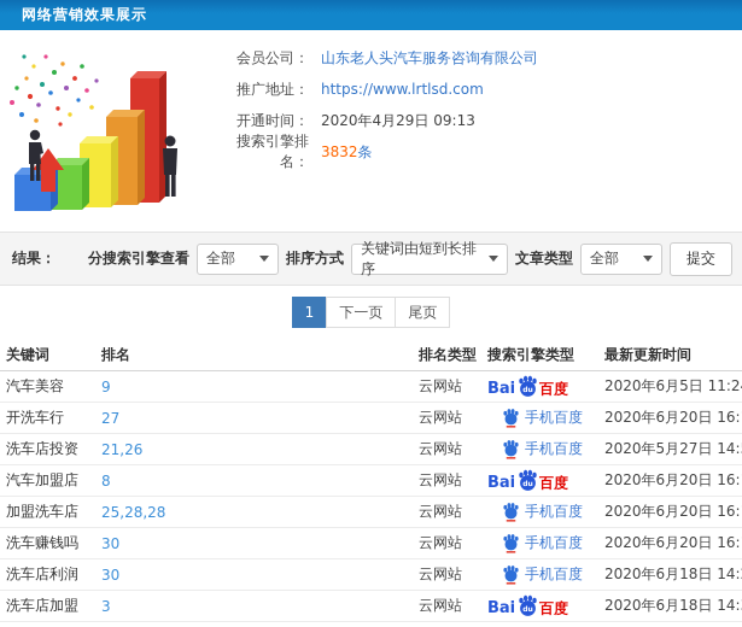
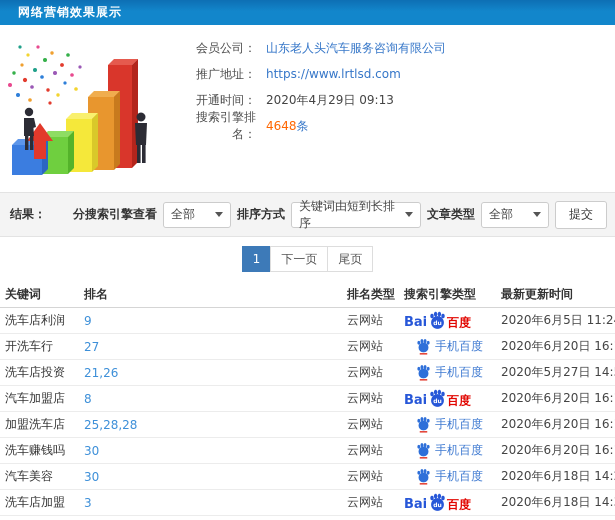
  网络营销效果展示
  会员公司：
  山东老人头汽车服务咨询有限公司
  推广地址：
  https://www.lrtlsd.com
  开通时间：
  2020年4月29日 09:13
  搜索引擎排名：
- 3832
+ 4648
  条
  结果：
  分搜索引擎查看
  全部
  排序方式
  关键词由短到长排序
  文章类型
  全部
  提交
  1
  下一页
  尾页
  关键词
  排名
  排名类型
  搜索引擎类型
  最新更新时间
- 汽车美容
+ 洗车店利润
  9
  云网站
  Bai
  百度
  2020年6月5日 11:2
  开洗车行
  27
  云网站
  手机百度
  2020年6月20日 16:
  洗车店投资
  21,26
  云网站
  手机百度
  2020年5月27日 14:
  汽车加盟店
  8
  云网站
  Bai
  百度
  2020年6月20日 16:
  加盟洗车店
  25,28,28
  云网站
  手机百度
  2020年6月20日 16:
  洗车赚钱吗
  30
  云网站
  手机百度
  2020年6月20日 16:
- 洗车店利润
+ 汽车美容
  30
  云网站
  手机百度
  2020年6月18日 14:
  洗车店加盟
  3
  云网站
  Bai
  百度
  2020年6月18日 14:
